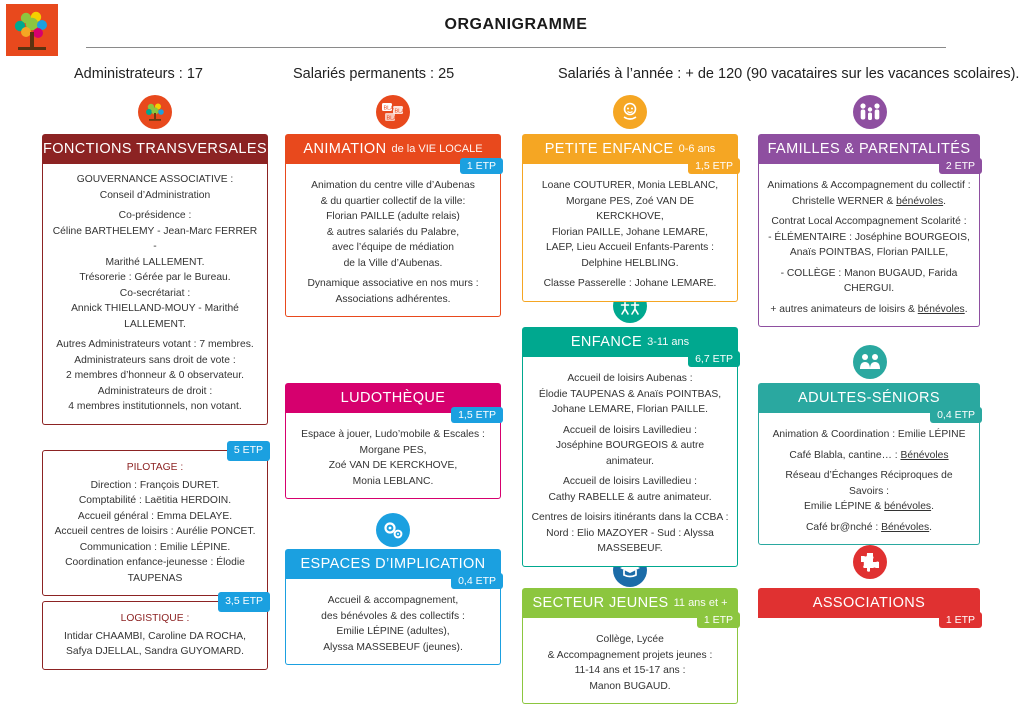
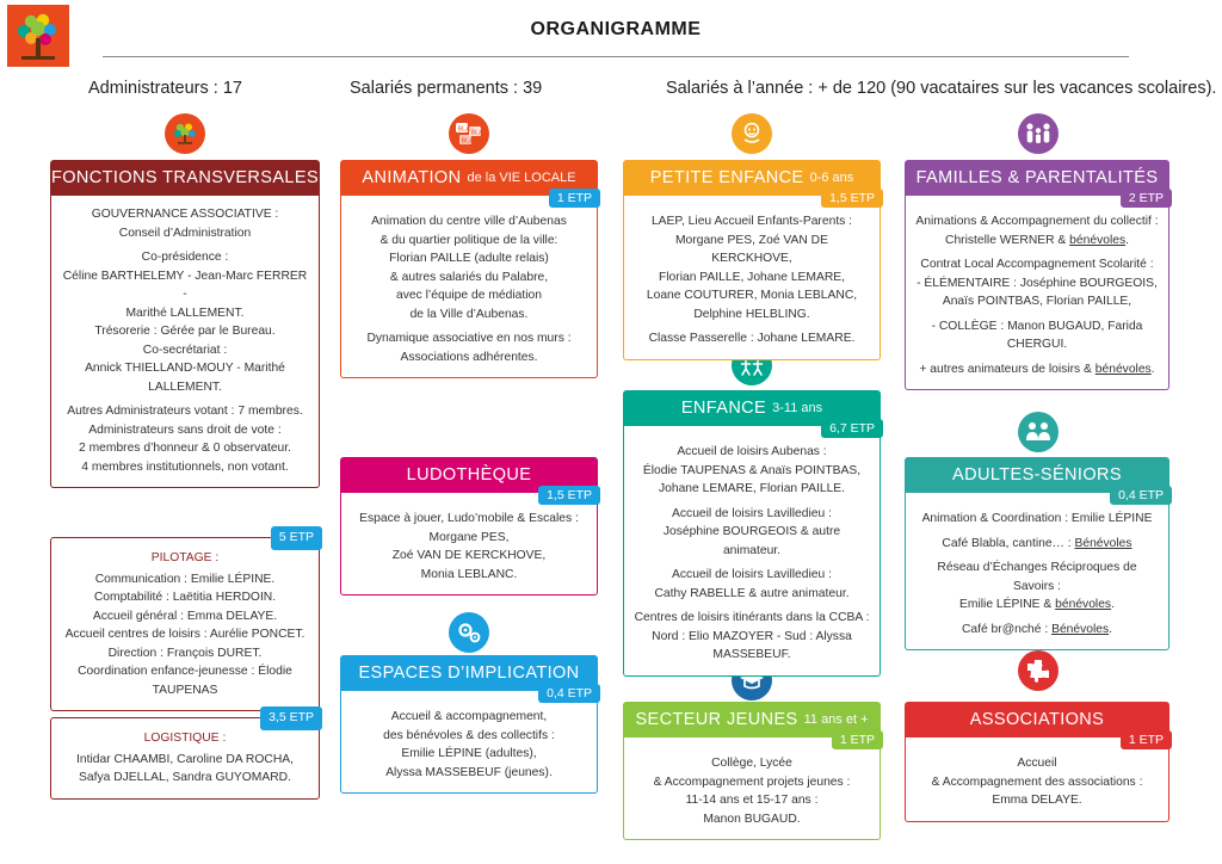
  ORGANIGRAMME
  Administrateurs : 17
- Salariés permanents : 25
+ Salariés permanents : 39
  Salariés à l’année : + de 120 (90 vacataires sur les vacances scolaires).
  FONCTIONS TRANSVERSALES
  GOUVERNANCE ASSOCIATIVE :
  Conseil d’Administration
  Co-présidence :
  Céline BARTHELEMY - Jean-Marc FERRER -
  Marithé LALLEMENT.
  Trésorerie : Gérée par le Bureau.
  Co-secrétariat :
  Annick THIELLAND-MOUY - Marithé LALLEMENT.
  Autres Administrateurs votant : 7 membres.
  Administrateurs sans droit de vote :
  2 membres d’honneur & 0 observateur.
- Administrateurs de droit :
  4 membres institutionnels, non votant.
  PILOTAGE :
- Direction : François DURET.
+ Communication : Emilie LÉPINE.
  Comptabilité : Laëtitia HERDOIN.
  Accueil général : Emma DELAYE.
  Accueil centres de loisirs : Aurélie PONCET.
- Communication : Emilie LÉPINE.
+ Direction : François DURET.
  Coordination enfance-jeunesse : Élodie TAUPENAS
  5 ETP
  LOGISTIQUE :
  Intidar CHAAMBI, Caroline DA ROCHA,
  Safya DJELLAL, Sandra GUYOMARD.
  3,5 ETP
  ANIMATION
  de la VIE LOCALE
  1 ETP
  Animation du centre ville d’Aubenas
- & du quartier collectif de la ville:
+ & du quartier politique de la ville:
  Florian PAILLE (adulte relais)
  & autres salariés du Palabre,
  avec l’équipe de médiation
  de la Ville d’Aubenas.
  Dynamique associative en nos murs :
  Associations adhérentes.
  LUDOTHÈQUE
  1,5 ETP
  Espace à jouer, Ludo’mobile & Escales :
  Morgane PES,
  Zoé VAN DE KERCKHOVE,
  Monia LEBLANC.
  ESPACES D’IMPLICATION
  0,4 ETP
  Accueil & accompagnement,
  des bénévoles & des collectifs :
  Emilie LÉPINE (adultes),
  Alyssa MASSEBEUF (jeunes).
  PETITE ENFANCE
  0-6 ans
  1,5 ETP
- Loane COUTURER, Monia LEBLANC,
+ LAEP, Lieu Accueil Enfants-Parents :
  Morgane PES, Zoé VAN DE KERCKHOVE,
  Florian PAILLE, Johane LEMARE,
- LAEP, Lieu Accueil Enfants-Parents :
+ Loane COUTURER, Monia LEBLANC,
  Delphine HELBLING.
  Classe Passerelle : Johane LEMARE.
  ENFANCE
  3-11 ans
  6,7 ETP
  Accueil de loisirs Aubenas :
  Élodie TAUPENAS & Anaïs POINTBAS,
  Johane LEMARE, Florian PAILLE.
  Accueil de loisirs Lavilledieu :
  Joséphine BOURGEOIS & autre animateur.
  Accueil de loisirs Lavilledieu :
  Cathy RABELLE & autre animateur.
  Centres de loisirs itinérants dans la CCBA :
  Nord : Elio MAZOYER - Sud : Alyssa MASSEBEUF.
  SECTEUR JEUNES
  11 ans et +
  1 ETP
  Collège, Lycée
  & Accompagnement projets jeunes :
  11-14 ans et 15-17 ans :
  Manon BUGAUD.
  FAMILLES & PARENTALITÉS
  2 ETP
  Animations & Accompagnement du collectif :
  Christelle WERNER & bénévoles.
  Contrat Local Accompagnement Scolarité :
  - ÉLÉMENTAIRE : Joséphine BOURGEOIS,
  Anaïs POINTBAS, Florian PAILLE,
  - COLLÈGE : Manon BUGAUD, Farida CHERGUI.
  + autres animateurs de loisirs & bénévoles.
  ADULTES-SÉNIORS
  0,4 ETP
  Animation & Coordination : Emilie LÉPINE
  Café Blabla, cantine… : Bénévoles
  Réseau d’Échanges Réciproques de Savoirs :
  Emilie LÉPINE & bénévoles.
  Café br@nché : Bénévoles.
  ASSOCIATIONS
  1 ETP
+ Accueil
+ & Accompagnement des associations :
+ Emma DELAYE.
